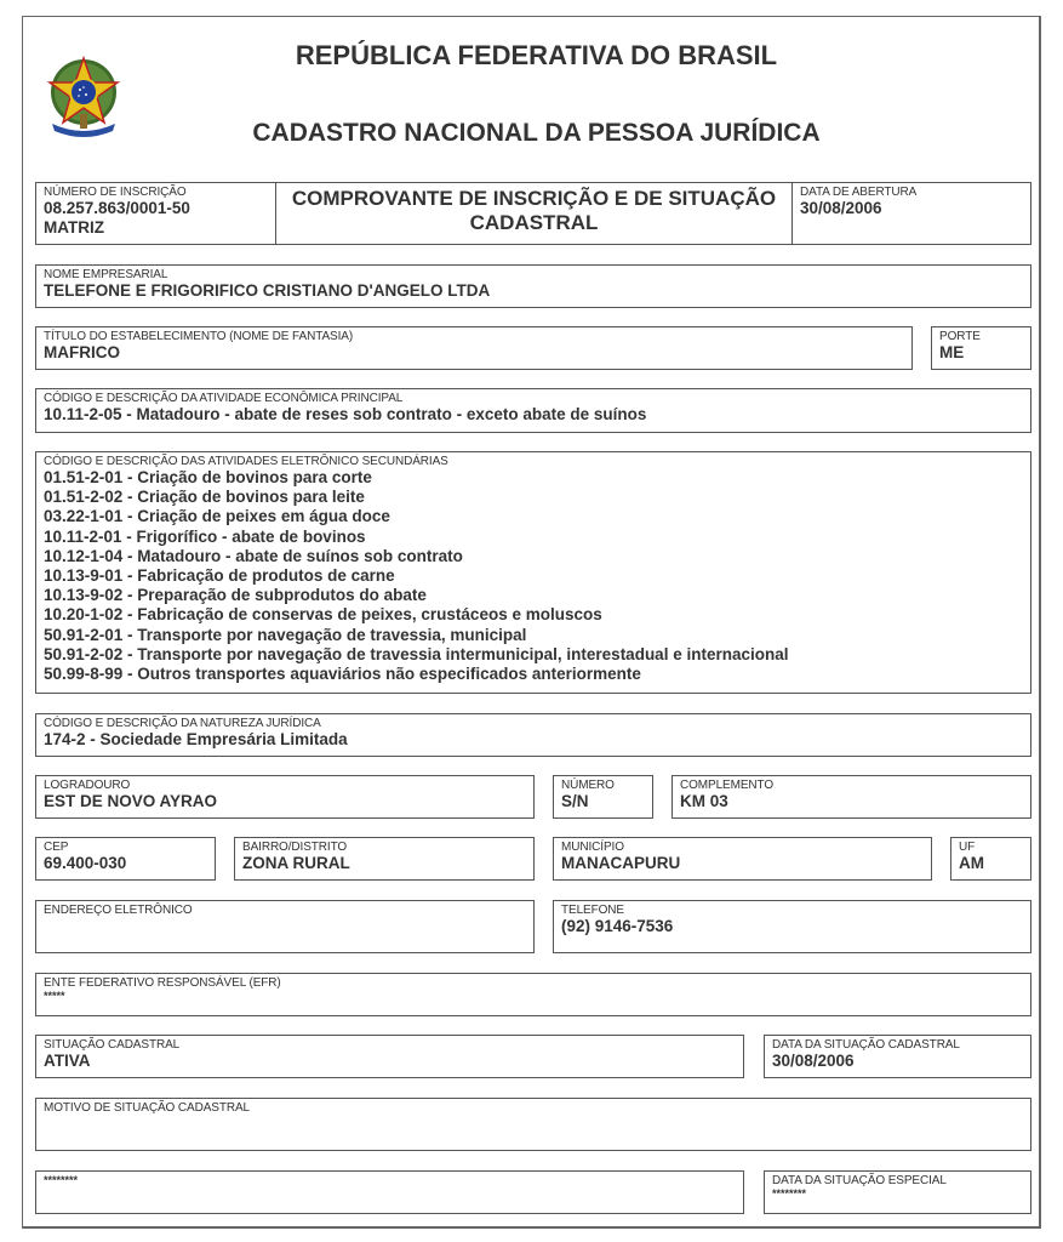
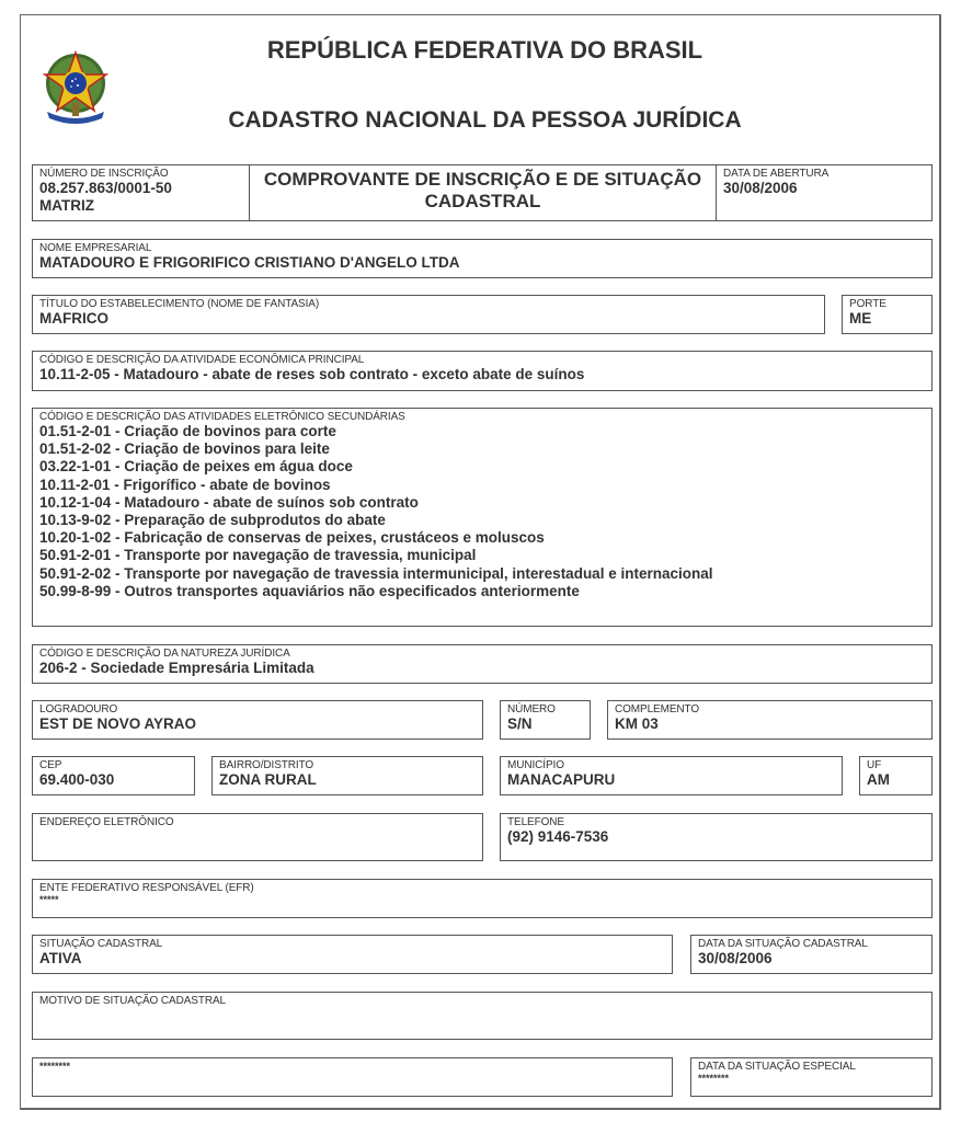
  REPÚBLICA FEDERATIVA DO BRASIL
  CADASTRO NACIONAL DA PESSOA JURÍDICA
  NÚMERO DE INSCRIÇÃO
  08.257.863/0001-50
  MATRIZ
  COMPROVANTE DE INSCRIÇÃO E DE SITUAÇÃO
  CADASTRAL
  DATA DE ABERTURA
  30/08/2006
  NOME EMPRESARIAL
- TELEFONE E FRIGORIFICO CRISTIANO D'ANGELO LTDA
+ MATADOURO E FRIGORIFICO CRISTIANO D'ANGELO LTDA
  TÍTULO DO ESTABELECIMENTO (NOME DE FANTASIA)
  MAFRICO
  PORTE
  ME
  CÓDIGO E DESCRIÇÃO DA ATIVIDADE ECONÔMICA PRINCIPAL
  10.11-2-05 - Matadouro - abate de reses sob contrato - exceto abate de suínos
  CÓDIGO E DESCRIÇÃO DAS ATIVIDADES ELETRÔNICO SECUNDÁRIAS
  01.51-2-01 - Criação de bovinos para corte
  01.51-2-02 - Criação de bovinos para leite
  03.22-1-01 - Criação de peixes em água doce
  10.11-2-01 - Frigorífico - abate de bovinos
  10.12-1-04 - Matadouro - abate de suínos sob contrato
- 10.13-9-01 - Fabricação de produtos de carne
  10.13-9-02 - Preparação de subprodutos do abate
  10.20-1-02 - Fabricação de conservas de peixes, crustáceos e moluscos
  50.91-2-01 - Transporte por navegação de travessia, municipal
  50.91-2-02 - Transporte por navegação de travessia intermunicipal, interestadual e internacional
  50.99-8-99 - Outros transportes aquaviários não especificados anteriormente
  CÓDIGO E DESCRIÇÃO DA NATUREZA JURÍDICA
- 174-2 - Sociedade Empresária Limitada
+ 206-2 - Sociedade Empresária Limitada
  LOGRADOURO
  EST DE NOVO AYRAO
  NÚMERO
  S/N
  COMPLEMENTO
  KM 03
  CEP
  69.400-030
  BAIRRO/DISTRITO
  ZONA RURAL
  MUNICÍPIO
  MANACAPURU
  UF
  AM
  ENDEREÇO ELETRÔNICO
  TELEFONE
  (92) 9146-7536
  ENTE FEDERATIVO RESPONSÁVEL (EFR)
  *****
  SITUAÇÃO CADASTRAL
  ATIVA
  DATA DA SITUAÇÃO CADASTRAL
  30/08/2006
  MOTIVO DE SITUAÇÃO CADASTRAL
  ********
  DATA DA SITUAÇÃO ESPECIAL
  ********
